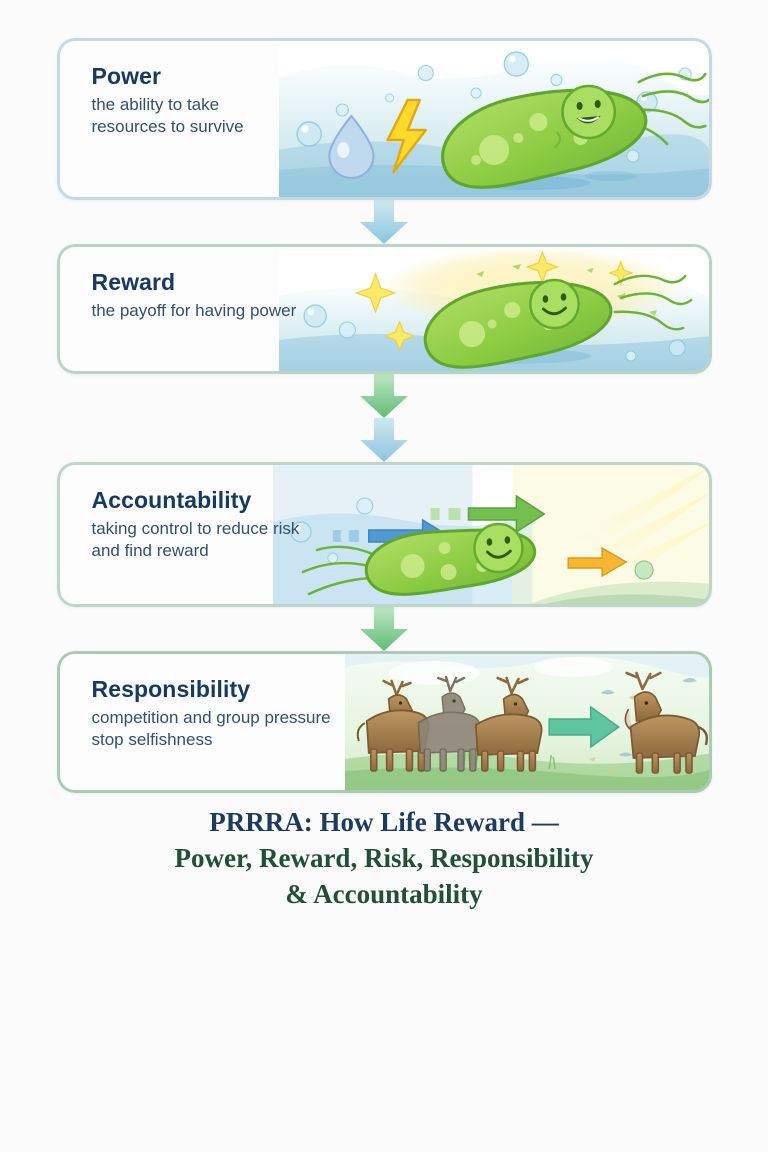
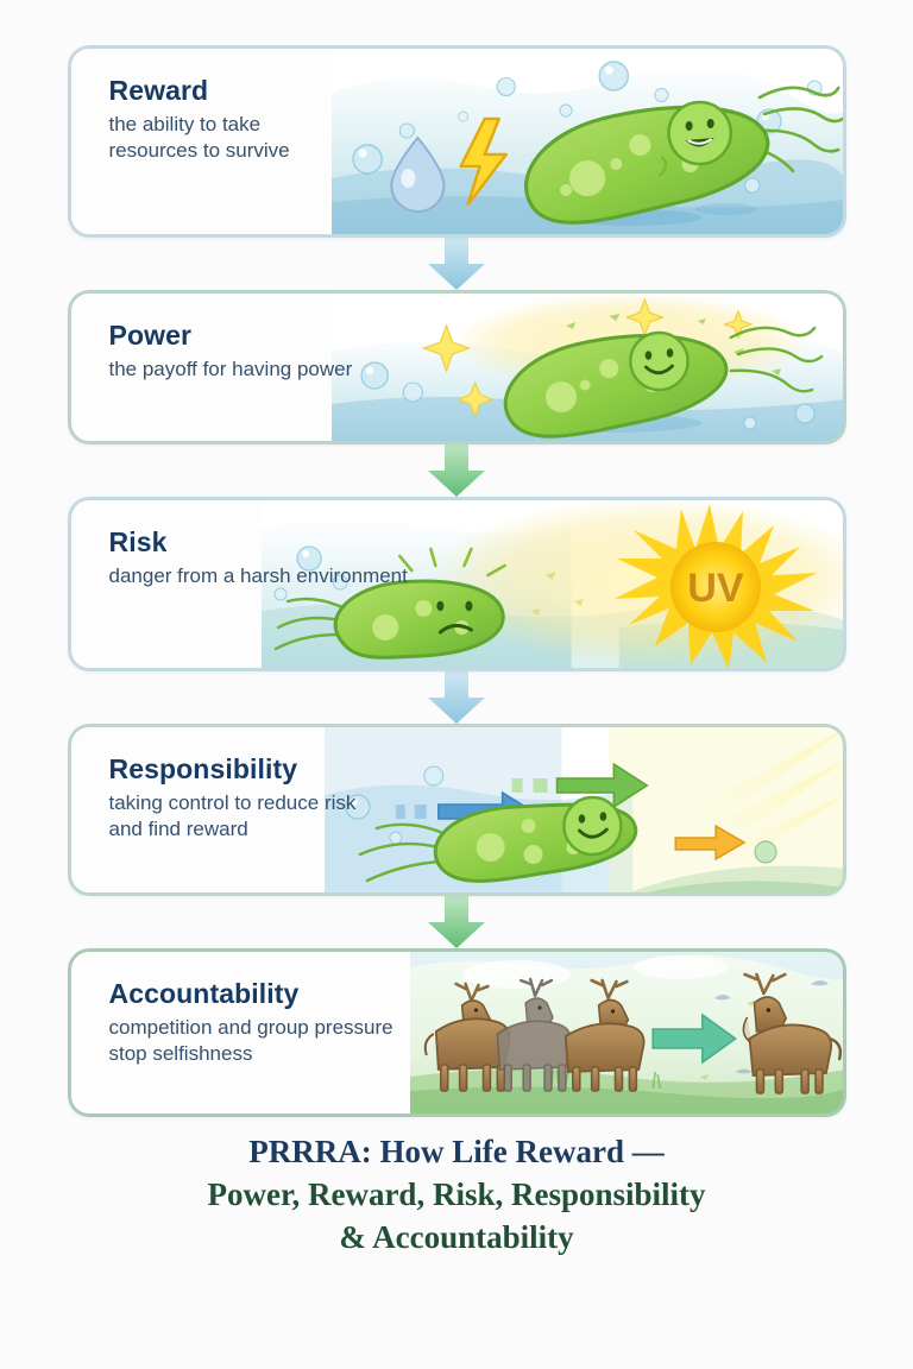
- Power
+ Reward
  the ability to take
  resources to survive
- Reward
+ Power
  the payoff for having power
+ UV
+ Risk
+ danger from a harsh environment
- Accountability
+ Responsibility
  taking control to reduce risk
  and find reward
- Responsibility
+ Accountability
  competition and group pressure
  stop selfishness
  PRRRA: How Life Reward —
  Power, Reward, Risk, Responsibility
  & Accountability
